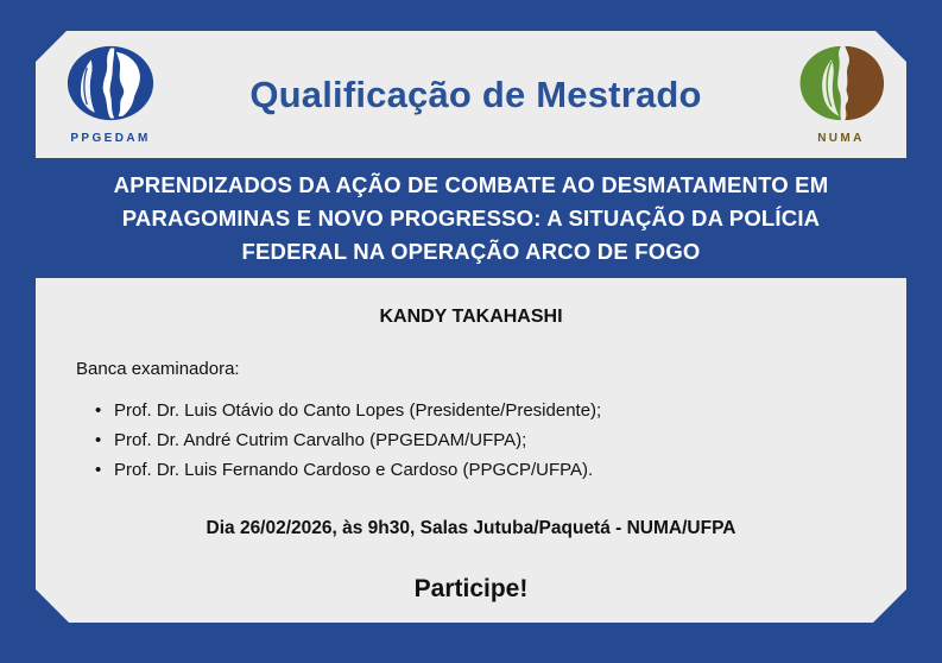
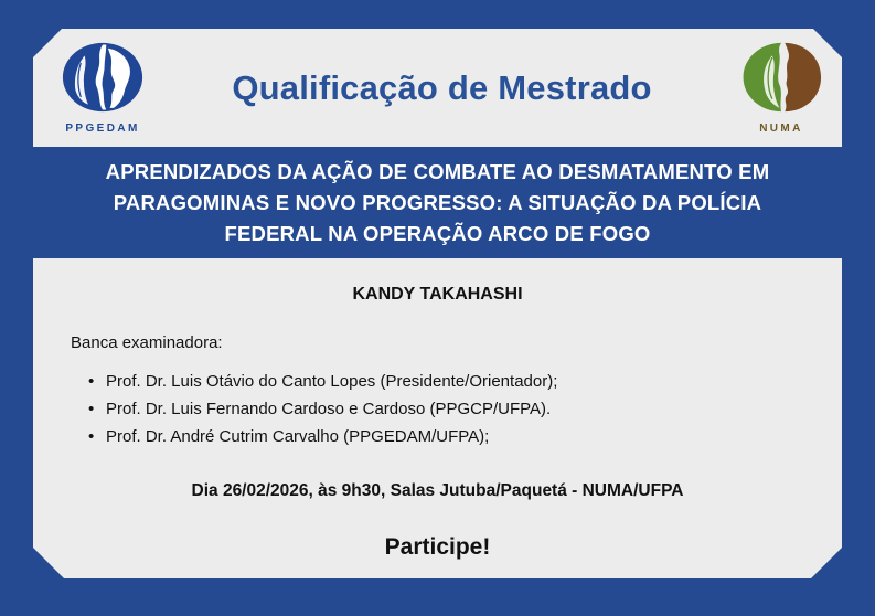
  PPGEDAM
  Qualificação de Mestrado
  NUMA
  APRENDIZADOS DA AÇÃO DE COMBATE AO DESMATAMENTO EM
  PARAGOMINAS E NOVO PROGRESSO: A SITUAÇÃO DA POLÍCIA
  FEDERAL NA OPERAÇÃO ARCO DE FOGO
  KANDY TAKAHASHI
  Banca examinadora:
  •
- Prof. Dr. Luis Otávio do Canto Lopes (Presidente/Presidente);
+ Prof. Dr. Luis Otávio do Canto Lopes (Presidente/Orientador);
  •
- Prof. Dr. André Cutrim Carvalho (PPGEDAM/UFPA);
+ Prof. Dr. Luis Fernando Cardoso e Cardoso (PPGCP/UFPA).
  •
- Prof. Dr. Luis Fernando Cardoso e Cardoso (PPGCP/UFPA).
+ Prof. Dr. André Cutrim Carvalho (PPGEDAM/UFPA);
  Dia 26/02/2026, às 9h30, Salas Jutuba/Paquetá - NUMA/UFPA
  Participe!
